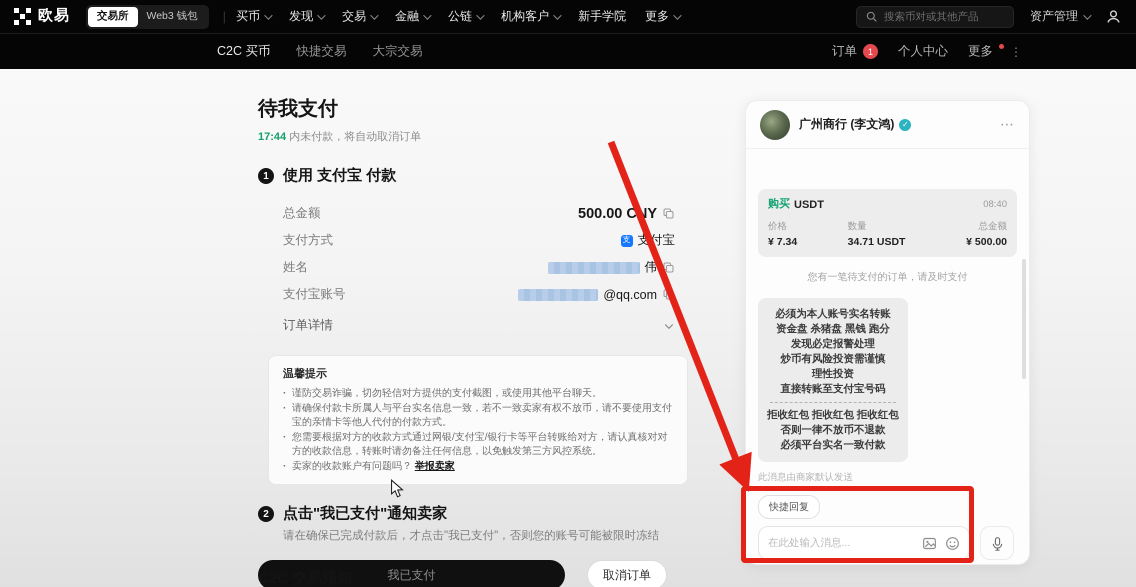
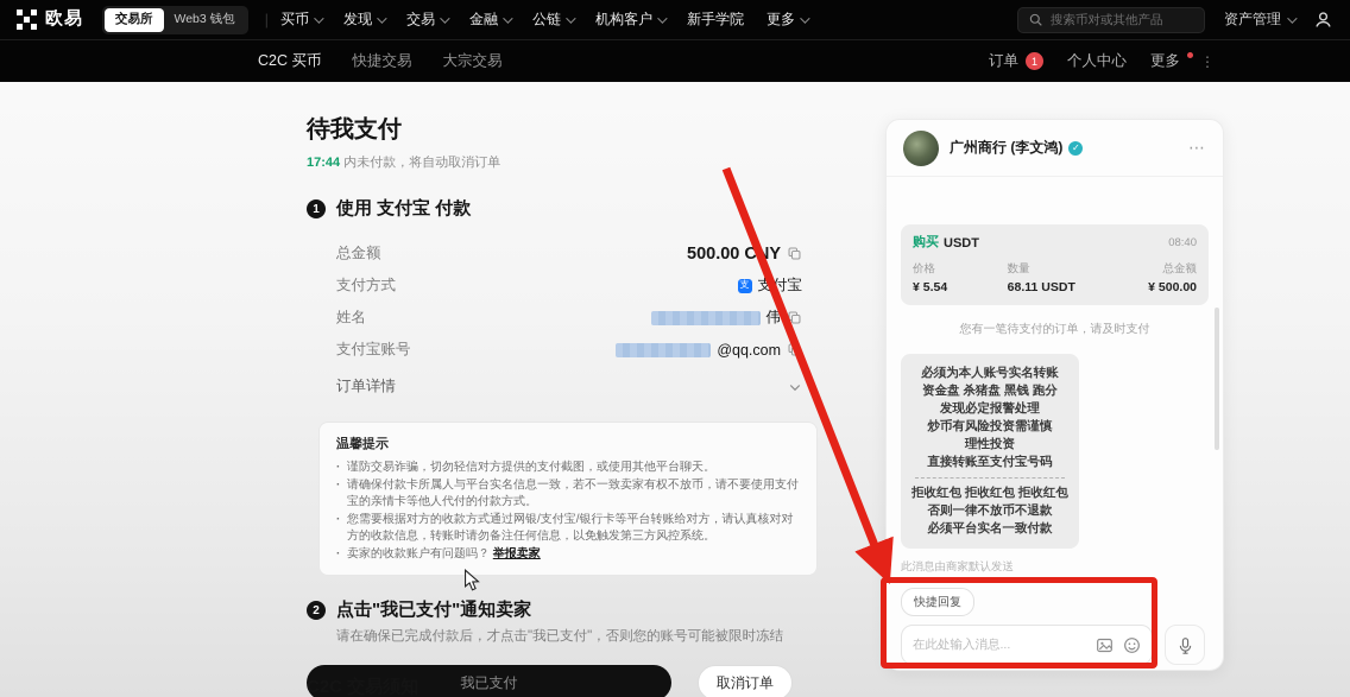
  欧易
  交易所
  Web3 钱包
  |
  买币
  发现
  交易
  金融
  公链
  机构客户
  新手学院
  更多
  搜索币对或其他产品
  资产管理
  C2C 买币
  快捷交易
  大宗交易
  订单
  1
  个人中心
  更多
  ⋮
  待我支付
  17:44 内未付款，将自动取消订单
  1
  使用 支付宝 付款
  总金额
  500.00 CY
  支付方式
  支
  支付宝
  姓名
  伟
  支付宝账号
  @qq.com
  订单详情
  温馨提示
  谨防交易诈骗，切勿轻信对方提供的支付截图，或使用其他平台聊天。
  请确保付款卡所属人与平台实名信息一致，若不一致卖家有权不放币，请不要使用支付宝的亲情卡等他人代付的付款方式。
  您需要根据对方的收款方式通过网银/支付宝/银行卡等平台转账给对方，请认真核对对方的收款信息，转账时请勿备注任何信息，以免触发第三方风控系统。
  卖家的收款账户有问题吗？ 举报卖家
  2
  点击"我已支付"通知卖家
  请在确保已完成付款后，才点击"我已支付"，否则您的账号可能被限时冻结
  我已支付
  取消订单
  C2C 交易须知
  广州商行 (李文鸿)
  ✓
  ⋯
  购买
  USDT
  08:40
  价格
- ¥ 7.34
+ ¥ 5.54
  数量
- 34.71 USDT
+ 68.11 USDT
  总金额
  ¥ 500.00
  您有一笔待支付的订单，请及时支付
  必须为本人账号实名转账
  资金盘 杀猪盘 黑钱 跑分
  发现必定报警处理
  炒币有风险投资需谨慎
  理性投资
  直接转账至支付宝号码
  拒收红包 拒收红包 拒收红包
  否则一律不放币不退款
  必须平台实名一致付款
  此消息由商家默认发送
  快捷回复
  在此处输入消息...
